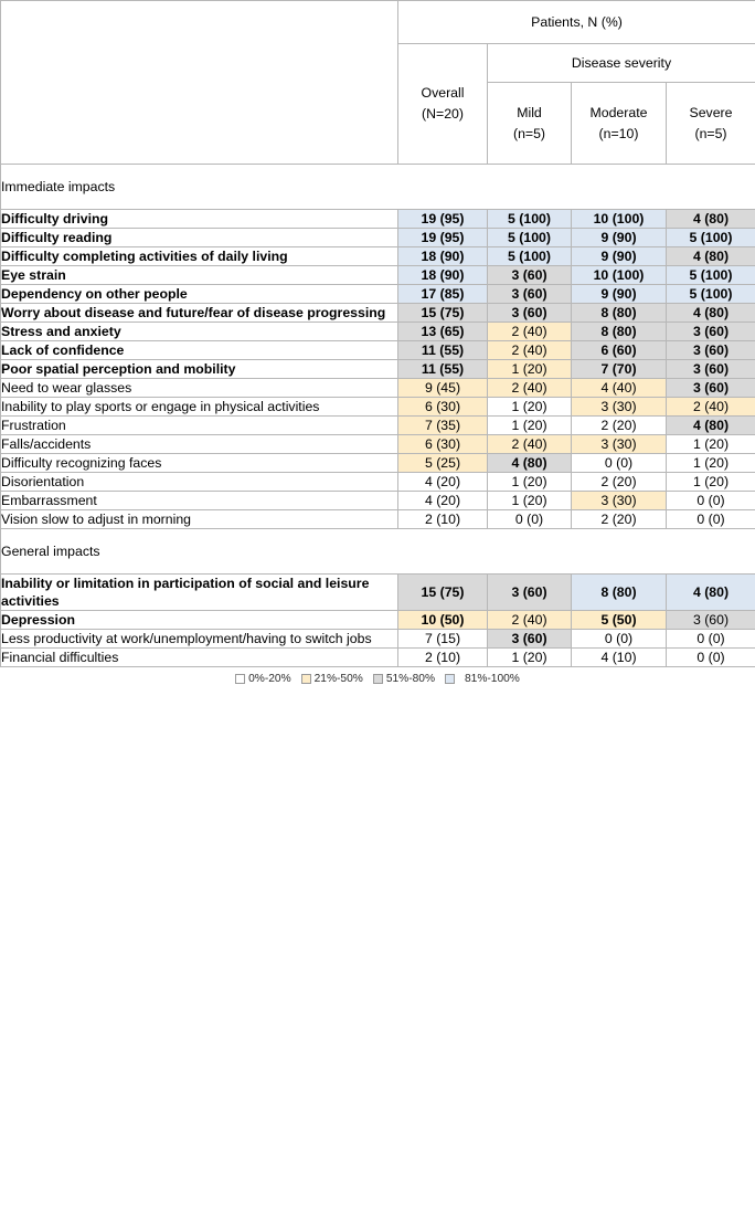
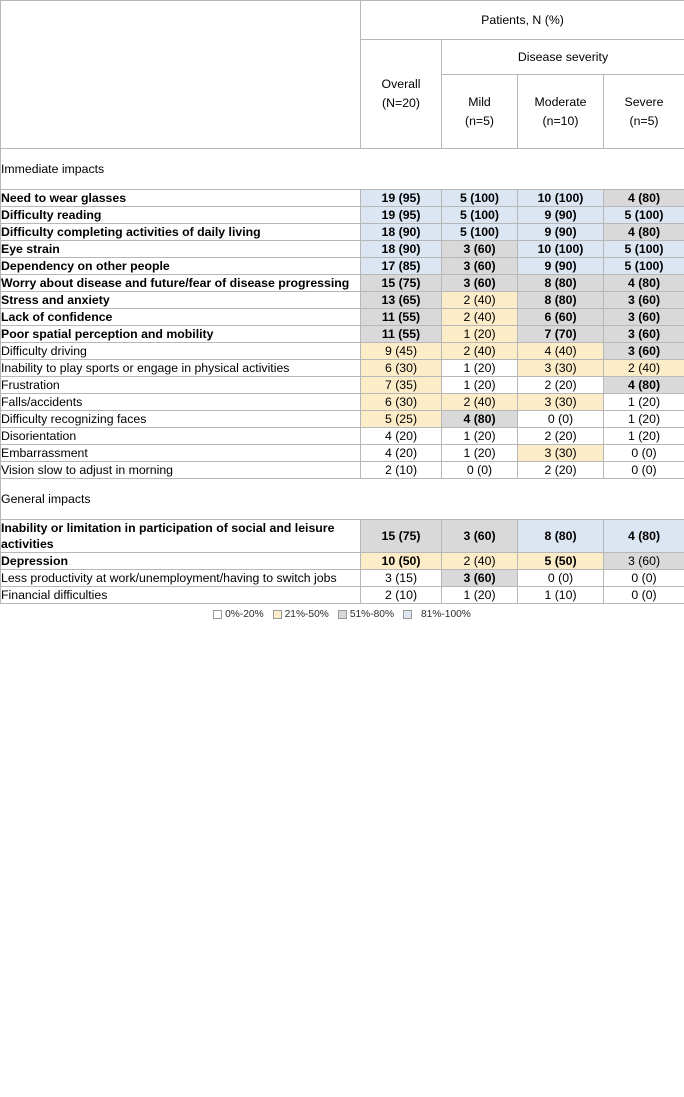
  	Patients, N (%)
  Overall (N=20)	Disease severity
  Mild (n=5)	Moderate (n=10)	Severe (n=5)
  Immediate impacts
- Difficulty driving	19 (95)	5 (100)	10 (100)	4 (80)
+ Need to wear glasses	19 (95)	5 (100)	10 (100)	4 (80)
  Difficulty reading	19 (95)	5 (100)	9 (90)	5 (100)
  Difficulty completing activities of daily living	18 (90)	5 (100)	9 (90)	4 (80)
  Eye strain	18 (90)	3 (60)	10 (100)	5 (100)
  Dependency on other people	17 (85)	3 (60)	9 (90)	5 (100)
  Worry about disease and future/fear of disease progressing	15 (75)	3 (60)	8 (80)	4 (80)
  Stress and anxiety	13 (65)	2 (40)	8 (80)	3 (60)
  Lack of confidence	11 (55)	2 (40)	6 (60)	3 (60)
  Poor spatial perception and mobility	11 (55)	1 (20)	7 (70)	3 (60)
- Need to wear glasses	9 (45)	2 (40)	4 (40)	3 (60)
+ Difficulty driving	9 (45)	2 (40)	4 (40)	3 (60)
  Inability to play sports or engage in physical activities	6 (30)	1 (20)	3 (30)	2 (40)
  Frustration	7 (35)	1 (20)	2 (20)	4 (80)
  Falls/accidents	6 (30)	2 (40)	3 (30)	1 (20)
  Difficulty recognizing faces	5 (25)	4 (80)	0 (0)	1 (20)
  Disorientation	4 (20)	1 (20)	2 (20)	1 (20)
  Embarrassment	4 (20)	1 (20)	3 (30)	0 (0)
  Vision slow to adjust in morning	2 (10)	0 (0)	2 (20)	0 (0)
  General impacts
  Inability or limitation in participation of social and leisure activities	15 (75)	3 (60)	8 (80)	4 (80)
  Depression	10 (50)	2 (40)	5 (50)	3 (60)
- Less productivity at work/unemployment/having to switch jobs	7 (15)	3 (60)	0 (0)	0 (0)
+ Less productivity at work/unemployment/having to switch jobs	3 (15)	3 (60)	0 (0)	0 (0)
- Financial difficulties	2 (10)	1 (20)	4 (10)	0 (0)
+ Financial difficulties	2 (10)	1 (20)	1 (10)	0 (0)
  0%-20%
  21%-50%
  51%-80%
  81%-100%
